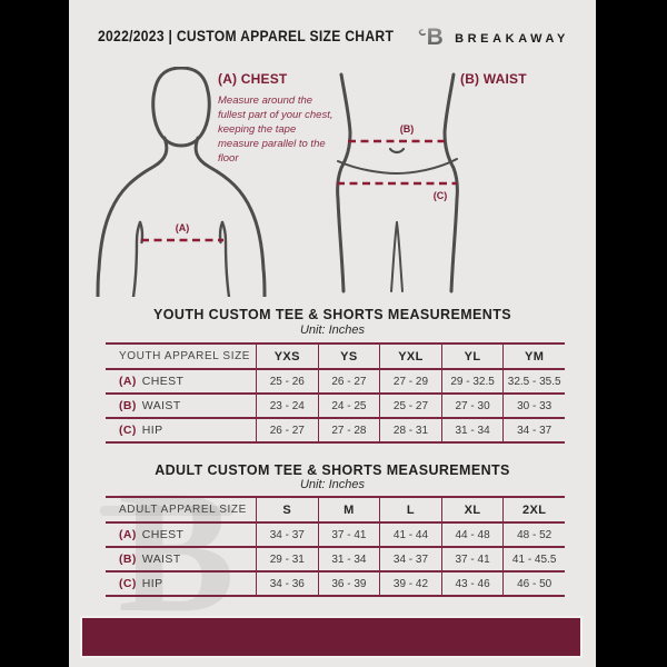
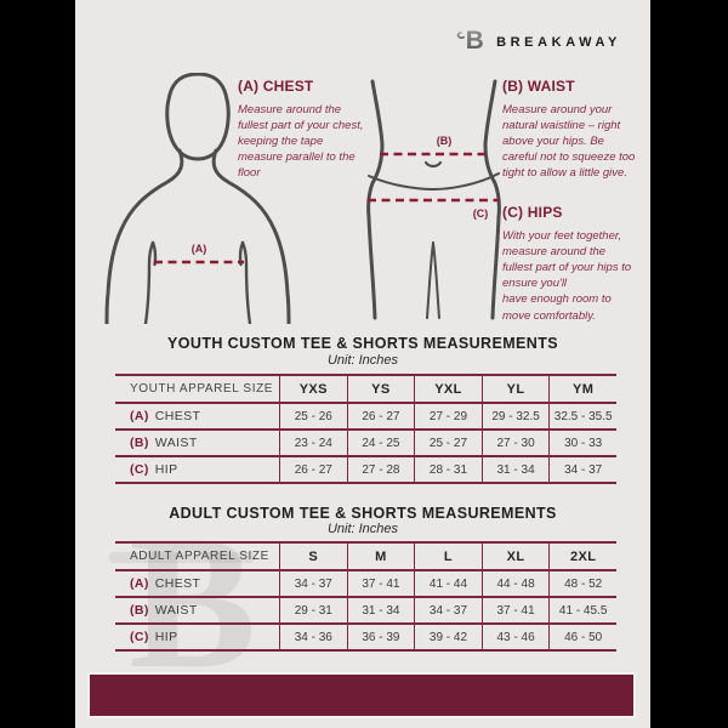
  B
- 2022/2023 | CUSTOM APPAREL SIZE CHART
  B
  BREAKAWAY
  (A)
  (B)
  (C)
  (A) CHEST
  Measure around the fullest part of your chest, keeping the tape measure parallel to the floor
  (B) WAIST
+ Measure around your natural waistline – right above your hips. Be careful not to squeeze too tight to allow a little give.
+ (C) HIPS
+ With your feet together, measure around the fullest part of your hips to ensure you'll
+ have enough room to move comfortably.
  YOUTH CUSTOM TEE & SHORTS MEASUREMENTS
  Unit: Inches
  YOUTH APPAREL SIZE
  YXS
  YS
  YXL
  YL
  YM
  (A)
  CHEST
  25 - 26
  26 - 27
  27 - 29
  29 - 32.5
  32.5 - 35.5
  (B)
  WAIST
  23 - 24
  24 - 25
  25 - 27
  27 - 30
  30 - 33
  (C)
  HIP
  26 - 27
  27 - 28
  28 - 31
  31 - 34
  34 - 37
  ADULT CUSTOM TEE & SHORTS MEASUREMENTS
  Unit: Inches
  ADULT APPAREL SIZE
  S
  M
  L
  XL
  2XL
  (A)
  CHEST
  34 - 37
  37 - 41
  41 - 44
  44 - 48
  48 - 52
  (B)
  WAIST
  29 - 31
  31 - 34
  34 - 37
  37 - 41
  41 - 45.5
  (C)
  HIP
  34 - 36
  36 - 39
  39 - 42
  43 - 46
  46 - 50
